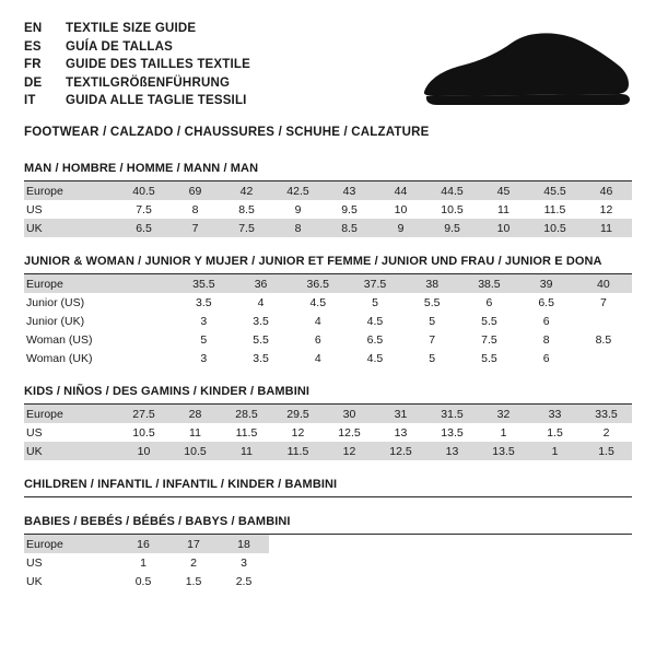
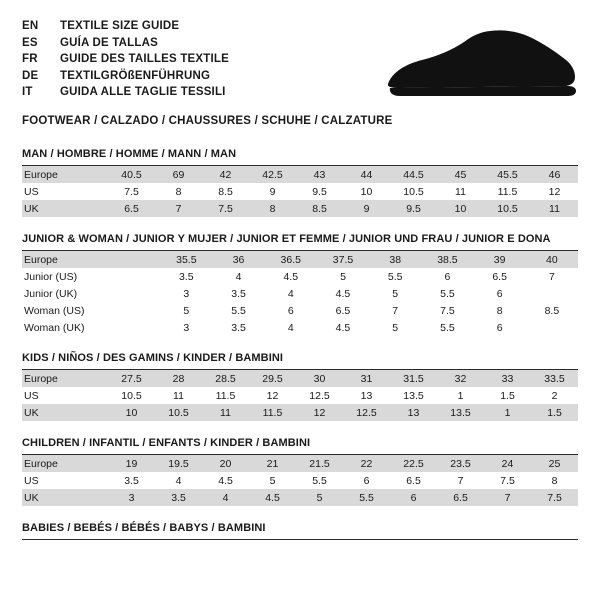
  EN
  TEXTILE SIZE GUIDE
  ES
  GUÍA DE TALLAS
  FR
  GUIDE DES TAILLES TEXTILE
  DE
  TEXTILGRÖßENFÜHRUNG
  IT
  GUIDA ALLE TAGLIE TESSILI
  FOOTWEAR / CALZADO / CHAUSSURES / SCHUHE / CALZATURE
  MAN / HOMBRE / HOMME / MANN / MAN
  Europe	40.5	69	42	42.5	43	44	44.5	45	45.5	46
  US	7.5	8	8.5	9	9.5	10	10.5	11	11.5	12
  UK	6.5	7	7.5	8	8.5	9	9.5	10	10.5	11
  JUNIOR & WOMAN / JUNIOR Y MUJER / JUNIOR ET FEMME / JUNIOR UND FRAU / JUNIOR E DONA
  Europe		35.5	36	36.5	37.5	38	38.5	39	40
  Junior (US)		3.5	4	4.5	5	5.5	6	6.5	7
  Junior (UK)		3	3.5	4	4.5	5	5.5	6
  Woman (US)		5	5.5	6	6.5	7	7.5	8	8.5
  Woman (UK)		3	3.5	4	4.5	5	5.5	6
  KIDS / NIÑOS / DES GAMINS / KINDER / BAMBINI
  Europe	27.5	28	28.5	29.5	30	31	31.5	32	33	33.5
  US	10.5	11	11.5	12	12.5	13	13.5	1	1.5	2
  UK	10	10.5	11	11.5	12	12.5	13	13.5	1	1.5
- CHILDREN / INFANTIL / INFANTIL / KINDER / BAMBINI
+ CHILDREN / INFANTIL / ENFANTS / KINDER / BAMBINI
+ Europe	19	19.5	20	21	21.5	22	22.5	23.5	24	25
+ US	3.5	4	4.5	5	5.5	6	6.5	7	7.5	8
+ UK	3	3.5	4	4.5	5	5.5	6	6.5	7	7.5
  BABIES / BEBÉS / BÉBÉS / BABYS / BAMBINI
- Europe	16	17	18
- US	1	2	3
- UK	0.5	1.5	2.5
